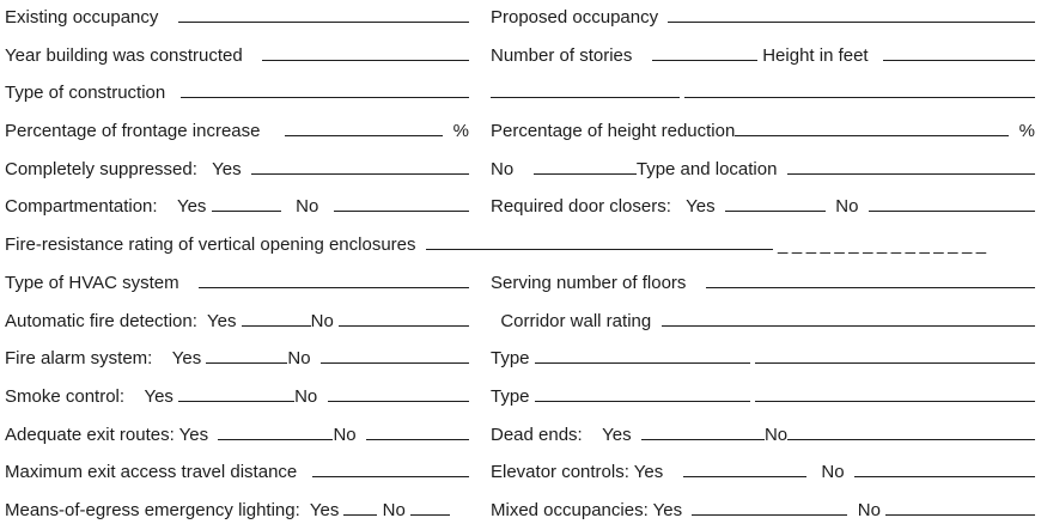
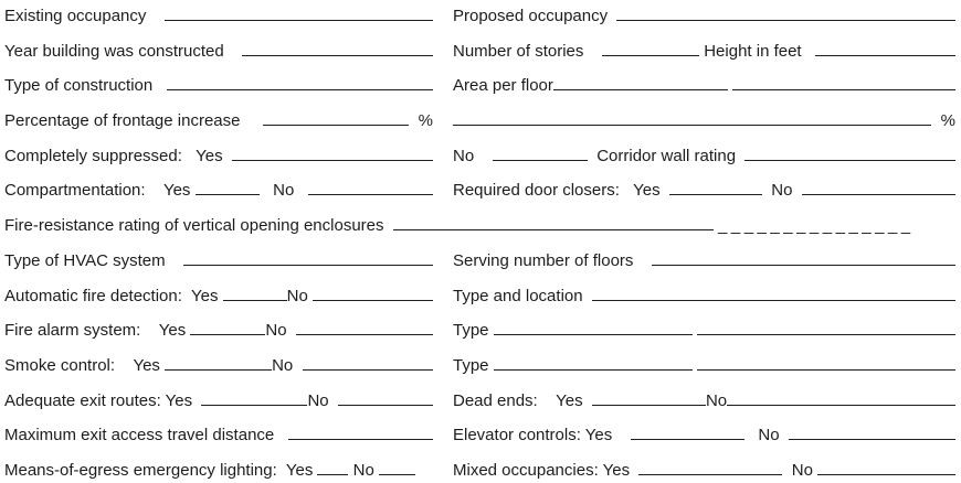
  Existing occupancy
  Proposed occupancy
  Year building was constructed
  Number of stories
  Height in feet
  Type of construction
+ Area per floor
  Percentage of frontage increase
  %
- Percentage of height reduction
  %
  Completely suppressed: Yes
  No
- Type and location
+ Corridor wall rating
  Compartmentation: Yes
  No
  Required door closers: Yes
  No
  Fire-resistance rating of vertical opening enclosures
  _______________
  Type of HVAC system
  Serving number of floors
  Automatic fire detection: Yes
  No
- Corridor wall rating
+ Type and location
  Fire alarm system: Yes
  No
  Type
  Smoke control: Yes
  No
  Type
  Adequate exit routes: Yes
  No
  Dead ends: Yes
  No
  Maximum exit access travel distance
  Elevator controls: Yes
  No
  Means-of-egress emergency lighting: Yes
  No
  Mixed occupancies: Yes
  No
